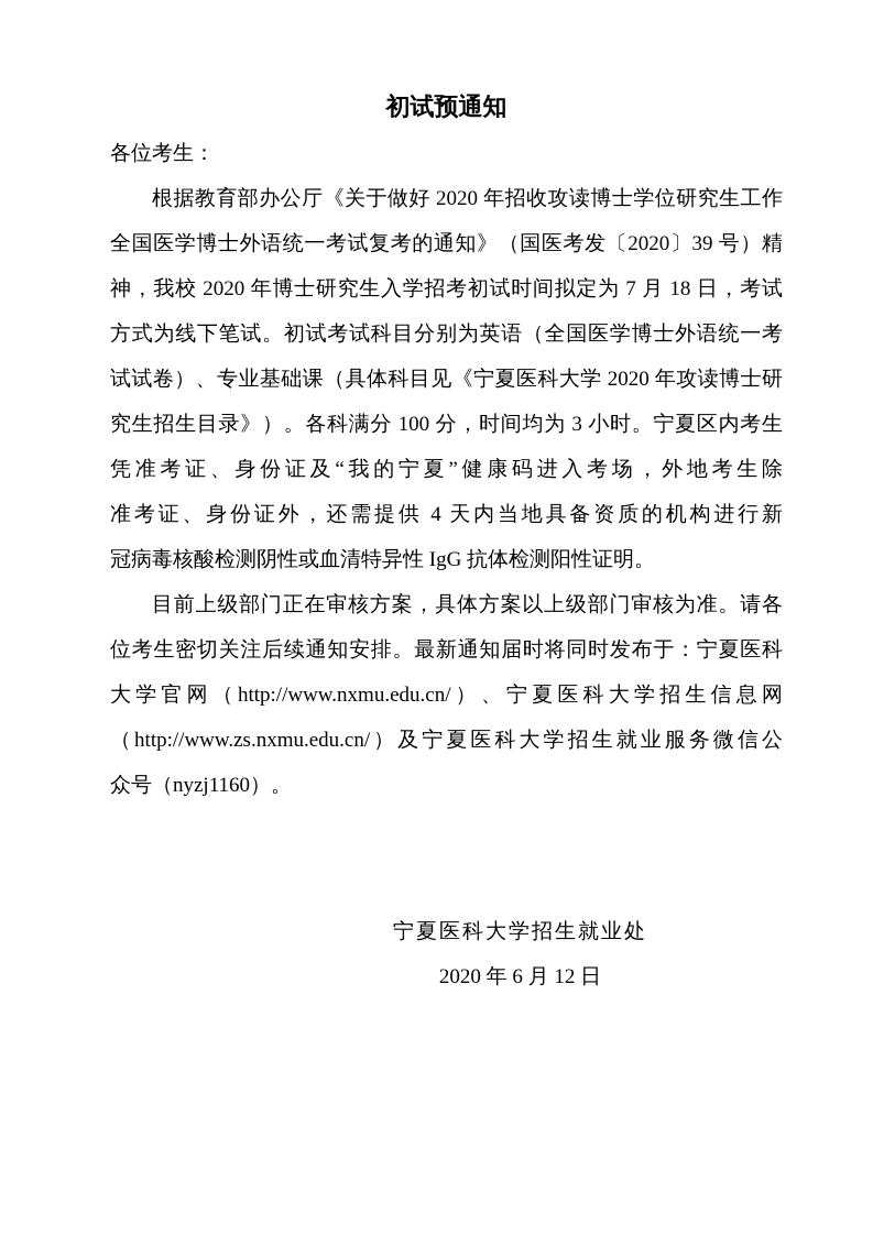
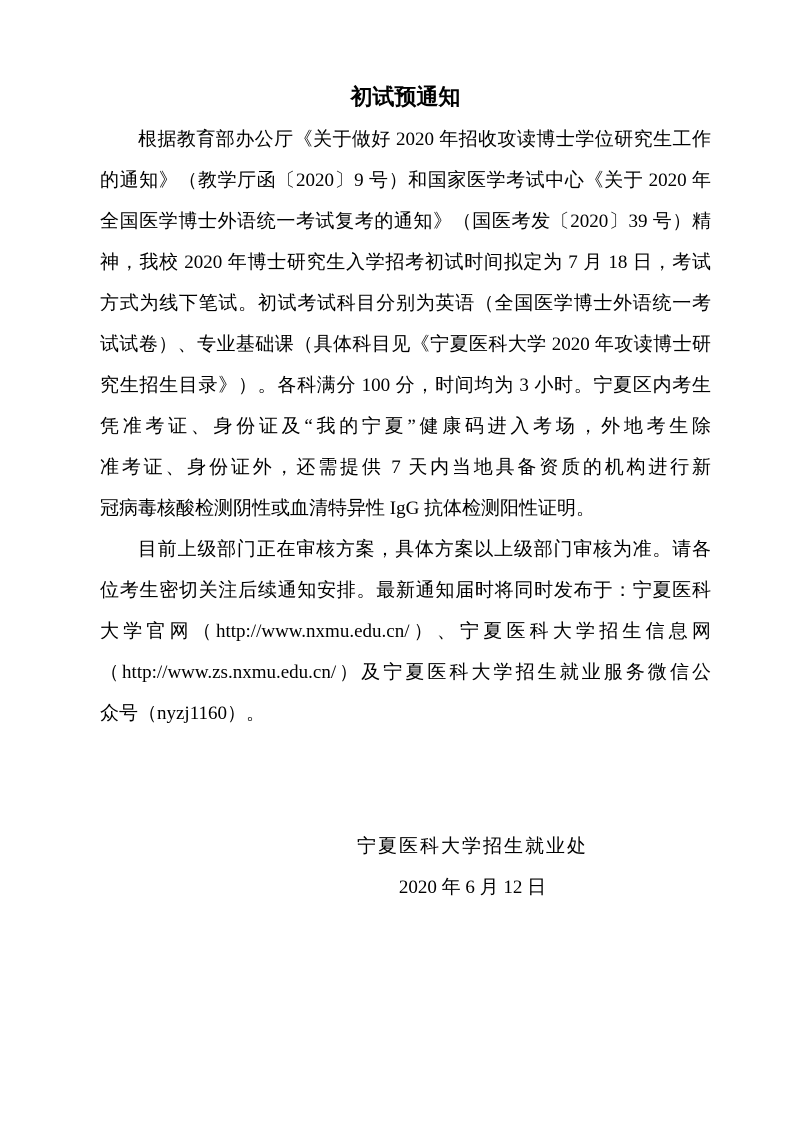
  初试预通知
- 各位考生：
  根据教育部办公厅《关于做好 2020 年招收攻读博士学位研究生工作
+ 的通知》（教学厅函〔2020〕9 号）和国家医学考试中心《关于 2020 年
  全国医学博士外语统一考试复考的通知》（国医考发〔2020〕39 号）精
  神，我校 2020 年博士研究生入学招考初试时间拟定为 7 月 18 日，考试
  方式为线下笔试。初试考试科目分别为英语（全国医学博士外语统一考
  试试卷）、专业基础课（具体科目见《宁夏医科大学 2020 年攻读博士研
  究生招生目录》）。各科满分 100 分，时间均为 3 小时。宁夏区内考生
  凭准考证、身份证及“我的宁夏”健康码进入考场，外地考生除
- 准考证、身份证外，还需提供 4 天内当地具备资质的机构进行新
+ 准考证、身份证外，还需提供 7 天内当地具备资质的机构进行新
  冠病毒核酸检测阴性或血清特异性 IgG 抗体检测阳性证明。
  目前上级部门正在审核方案，具体方案以上级部门审核为准。请各
  位考生密切关注后续通知安排。最新通知届时将同时发布于：宁夏医科
  大学官网（http://www.nxmu.edu.cn/）、宁夏医科大学招生信息网
  （http://www.zs.nxmu.edu.cn/）及宁夏医科大学招生就业服务微信公
  众号（nyzj1160）。
  宁夏医科大学招生就业处
  2020 年 6 月 12 日
